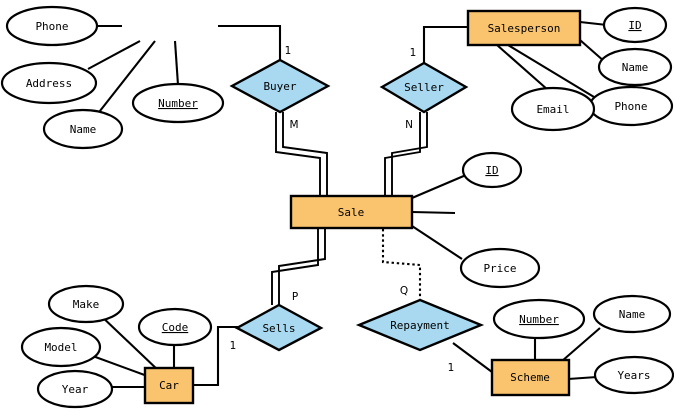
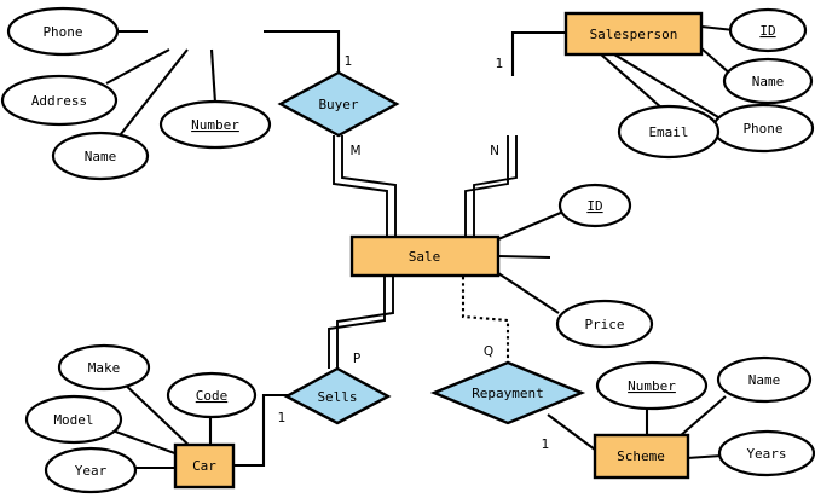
  Phone
  Address
  Name
  Number
  ID
  Name
  Phone
  Email
  ID
  Price
  Make
  Model
  Year
  Code
  Number
  Name
  Years
  Buyer
- Seller
  Sells
  Repayment
  Salesperson
  Sale
  Car
  Scheme
  1
  M
  1
  N
  P
  1
  Q
  1
